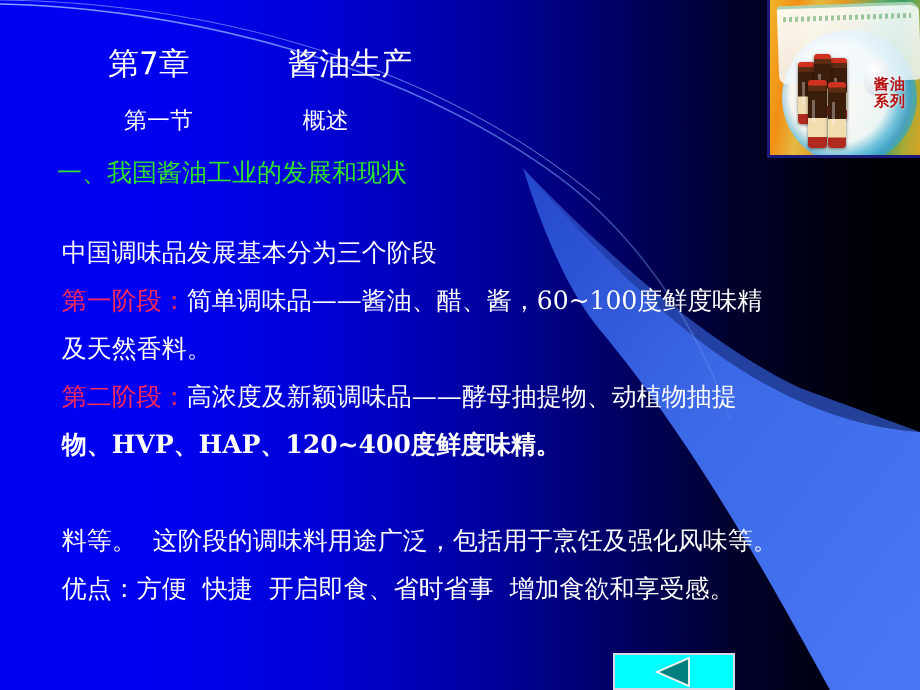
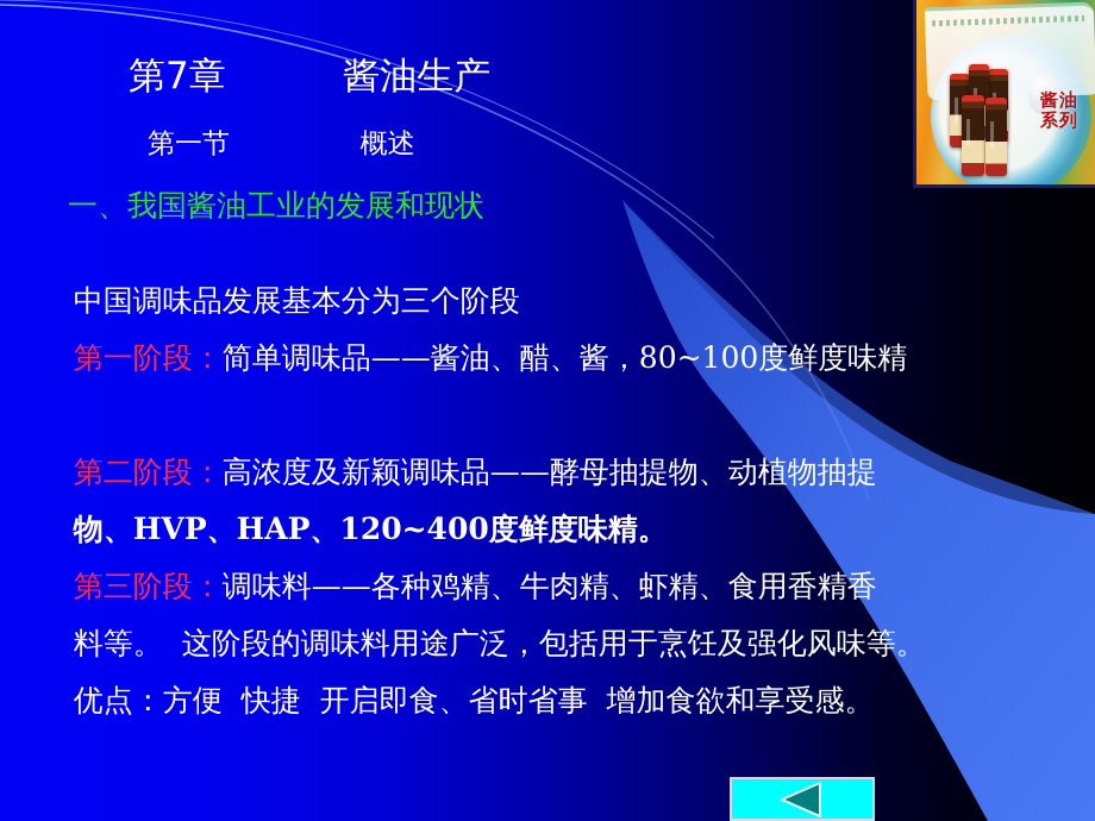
  酱油
  系列
  第7章 酱油生产
  第一节 概述
  一、我国酱油工业的发展和现状
  中国调味品发展基本分为三个阶段
- 第一阶段：简单调味品——酱油、醋、酱，60~100度鲜度味精
+ 第一阶段：简单调味品——酱油、醋、酱，80~100度鲜度味精
- 及天然香料。
  第二阶段：高浓度及新颖调味品——酵母抽提物、动植物抽提
  物、HVP、HAP、120~400度鲜度味精。
+ 第三阶段：调味料——各种鸡精、牛肉精、虾精、食用香精香
  料等。 这阶段的调味料用途广泛，包括用于烹饪及强化风味等。
  优点：方便 快捷 开启即食、省时省事 增加食欲和享受感。
